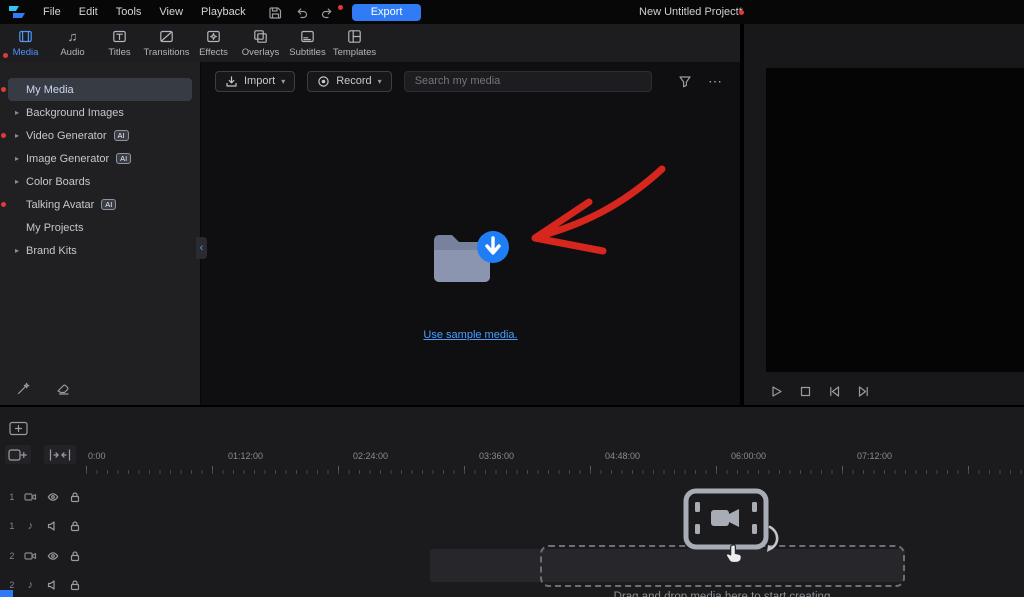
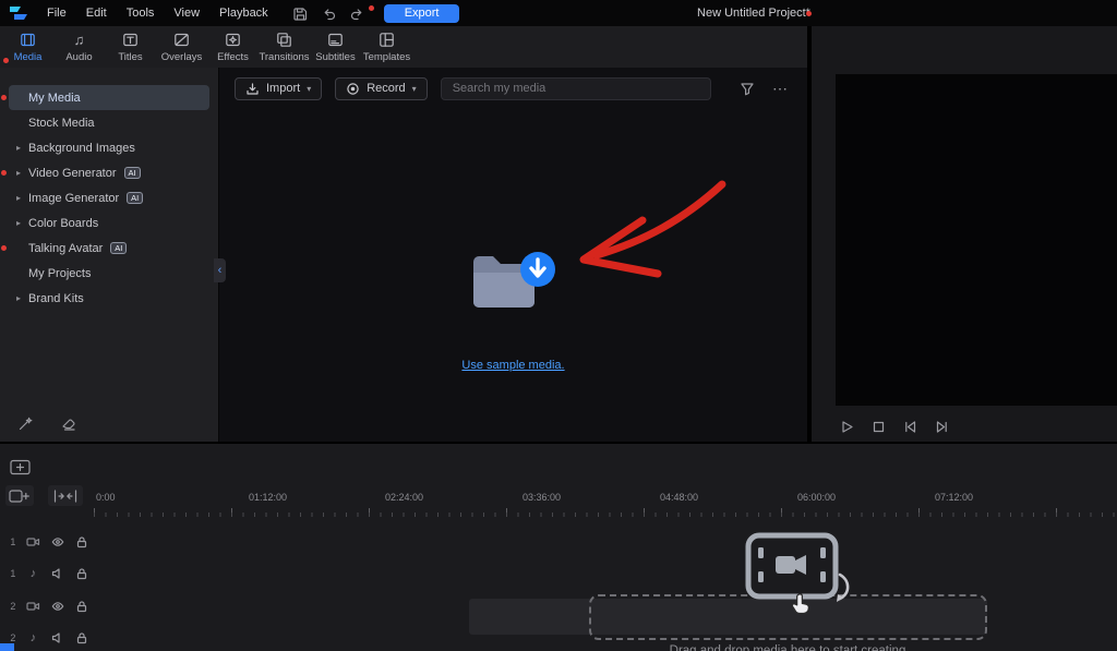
  File
  Edit
  Tools
  View
  Playback
  Export
  New Untitled Project
  Media
  ♫
  Audio
  Titles
- Transitions
+ Overlays
  Effects
- Overlays
+ Transitions
  Subtitles
  Templates
  My Media
+ Stock Media
  ▸
  Background Images
  ▸
  Video Generator
  AI
  ▸
  Image Generator
  AI
  ▸
  Color Boards
  Talking Avatar
  AI
  My Projects
  ▸
  Brand Kits
  Import
  ▾
  Record
  ▾
  Search my media
  ⋯
  Use sample media.
  ‹
  0:00
  01:12:00
  02:24:00
  03:36:00
  04:48:00
  06:00:00
  07:12:00
  1
  1
  ♪
  2
  2
  ♪
